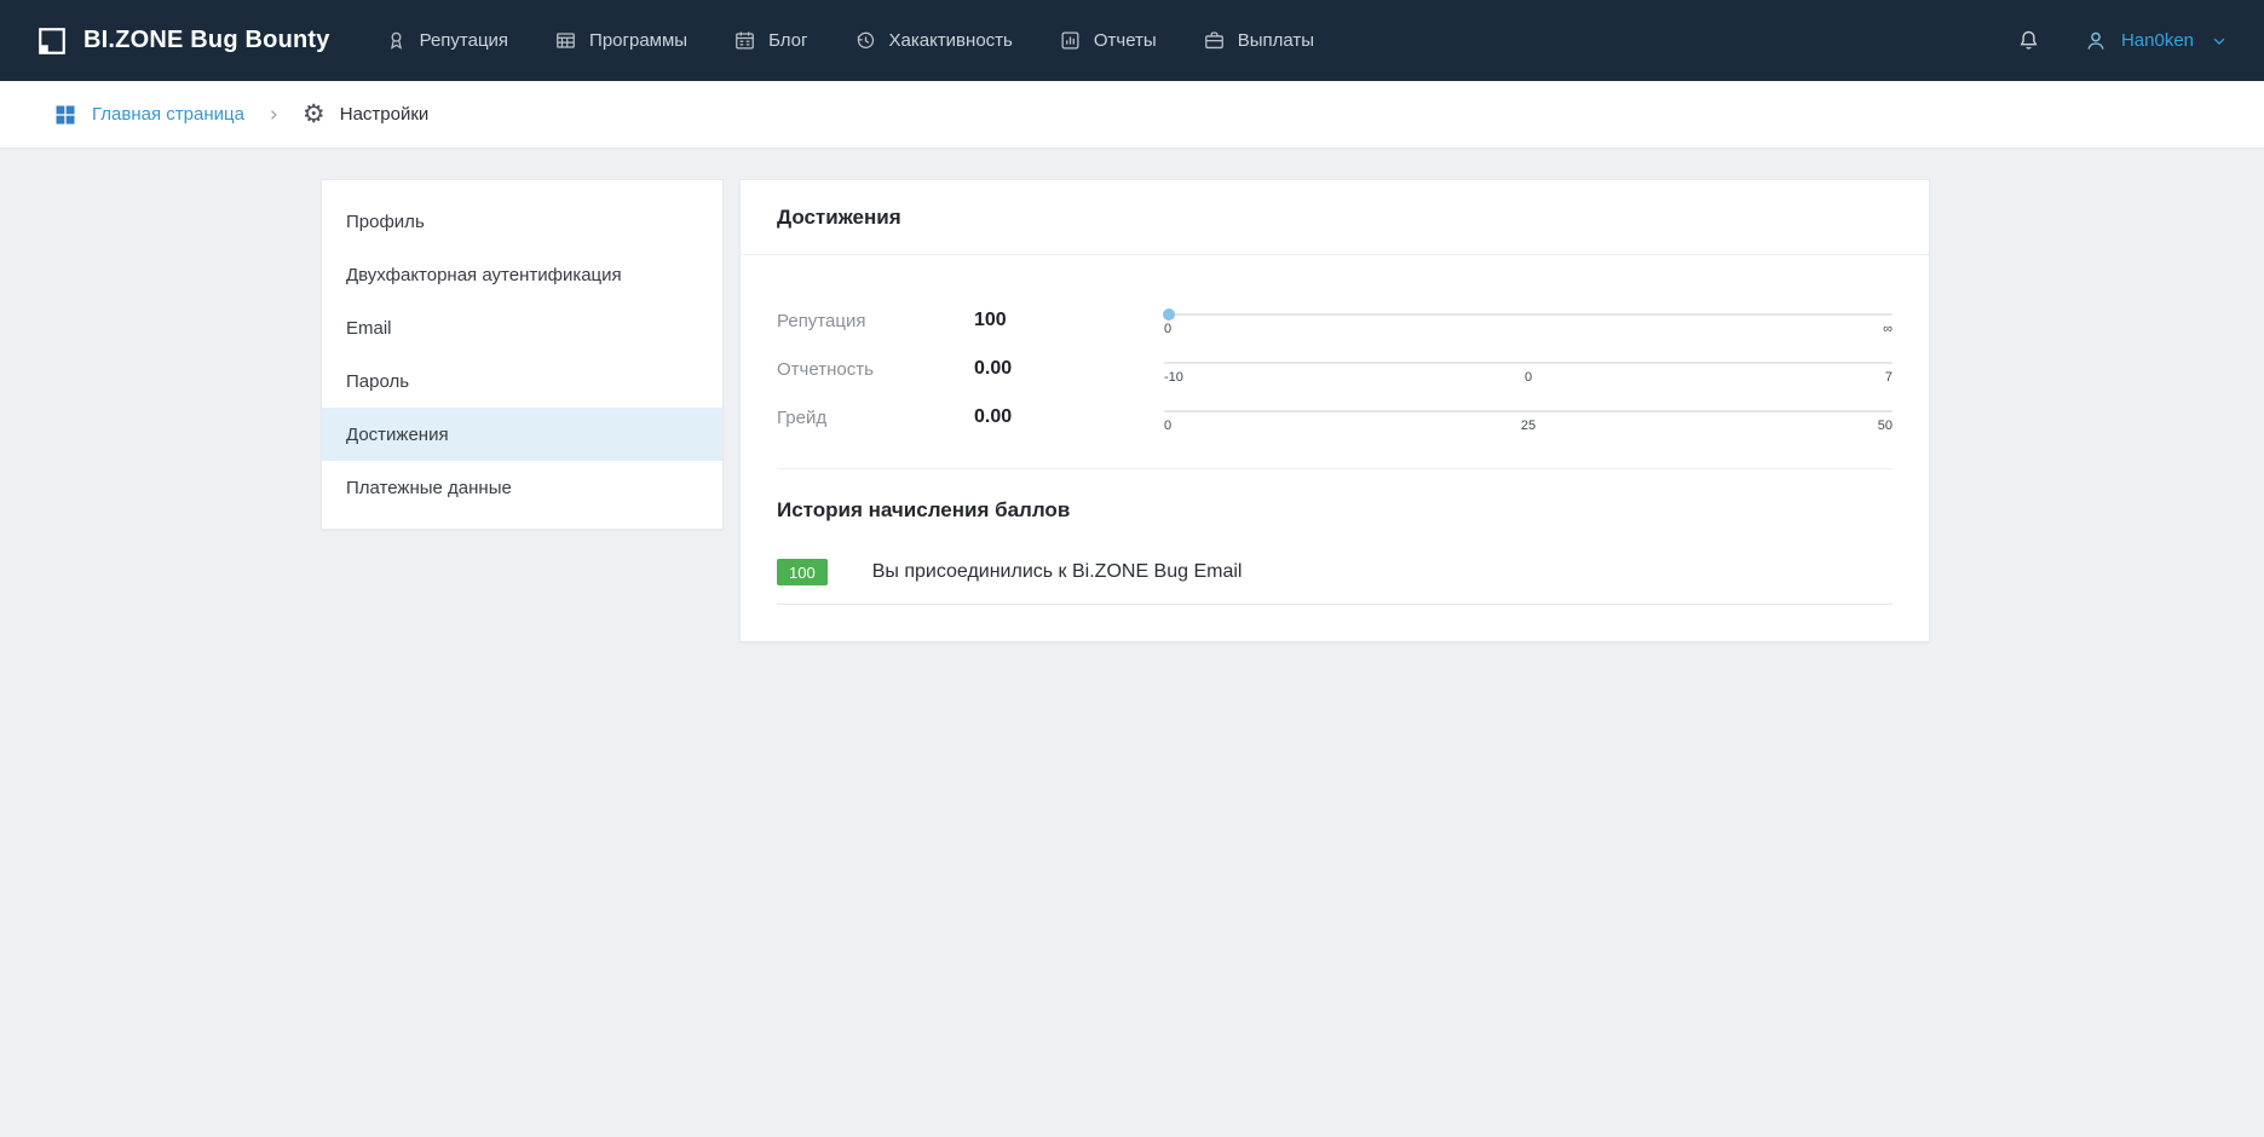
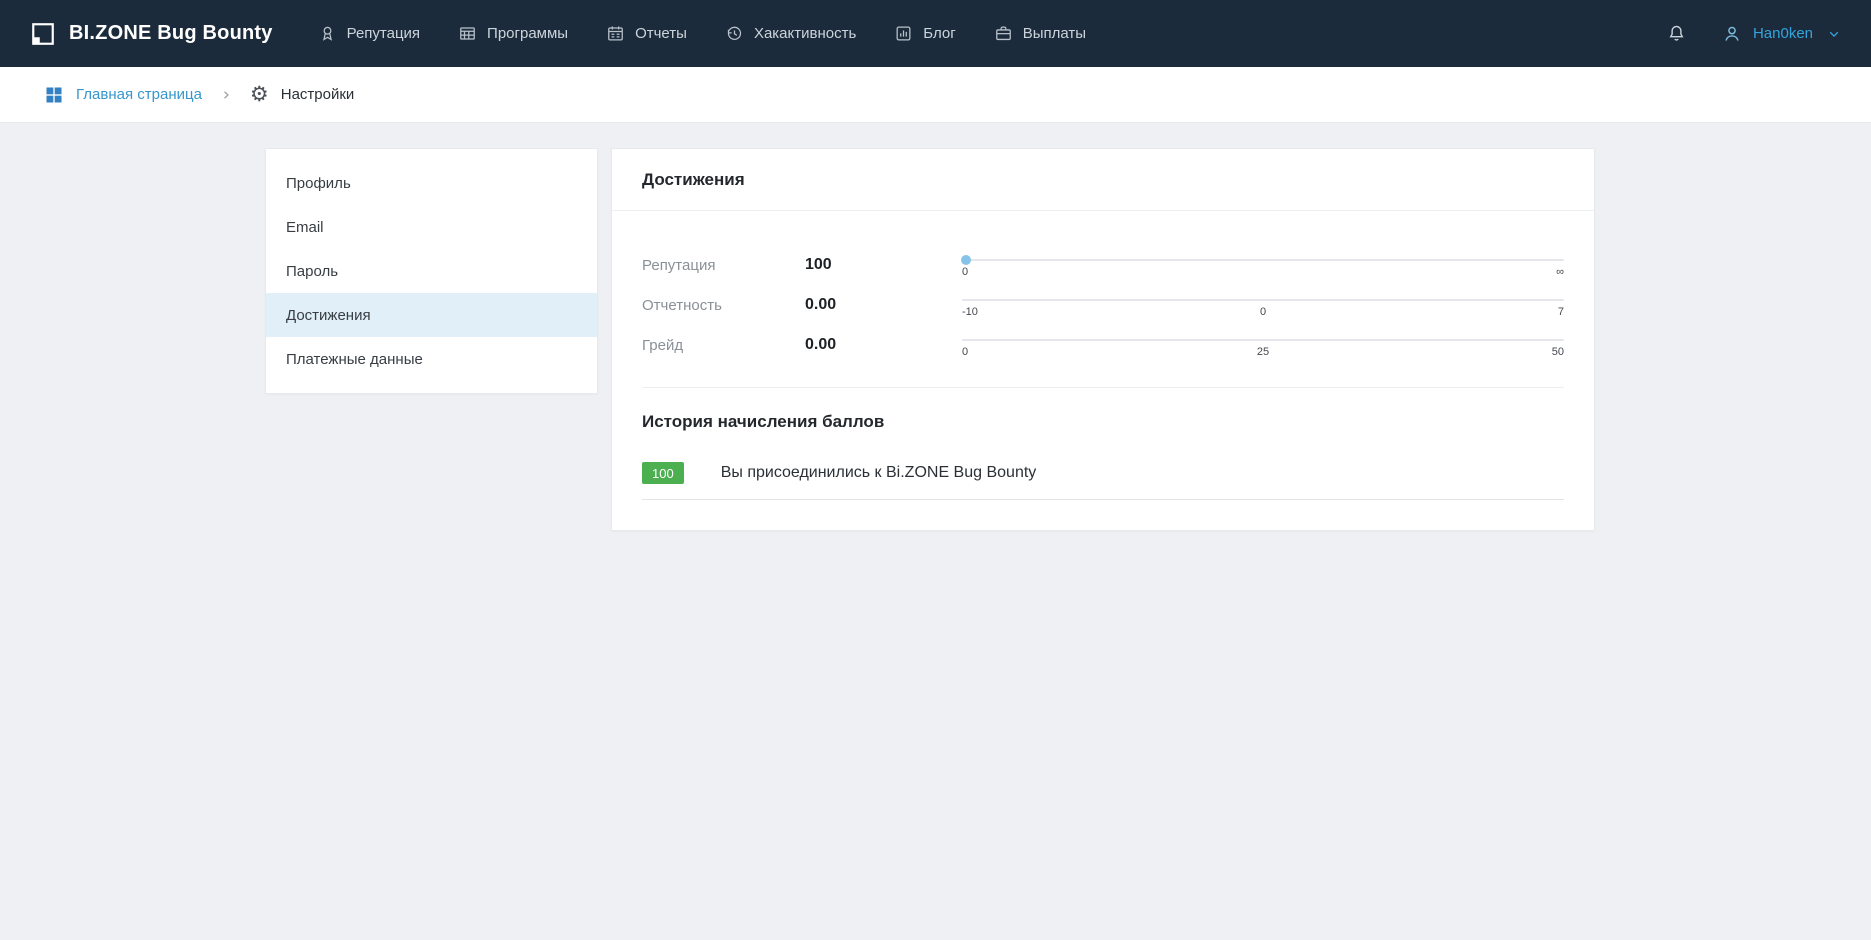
  BI.ZONE Bug Bounty
  Репутация
  Программы
- Блог
+ Отчеты
  Хакактивность
- Отчеты
+ Блог
  Выплаты
  Han0ken
  Главная страница
  ⚙
  Настройки
  Профиль
- Двухфакторная аутентификация
  Email
  Пароль
  Достижения
  Платежные данные
  Достижения
  Репутация
  100
  0
  ∞
  Отчетность
  0.00
  -10
  0
  7
  Грейд
  0.00
  0
  25
  50
  История начисления баллов
  100
- Вы присоединились к Bi.ZONE Bug Email
+ Вы присоединились к Bi.ZONE Bug Bounty
